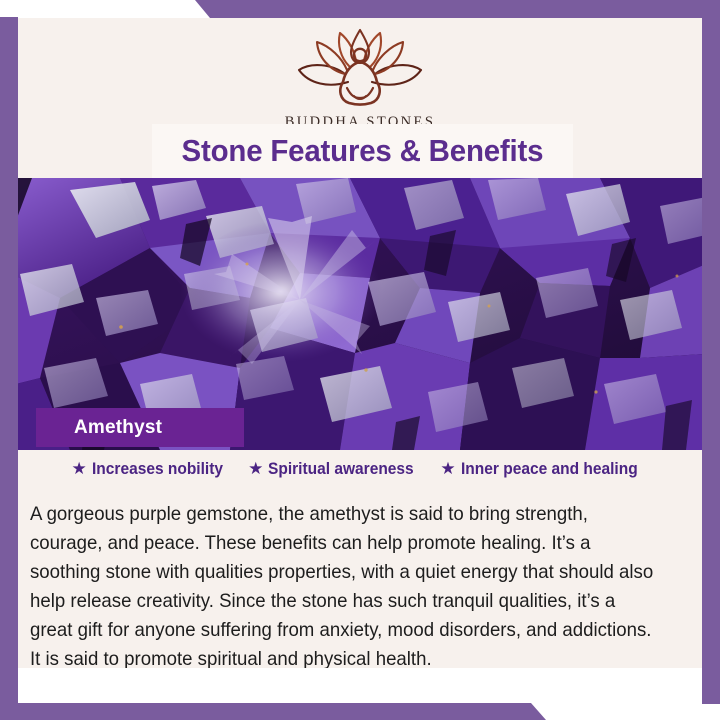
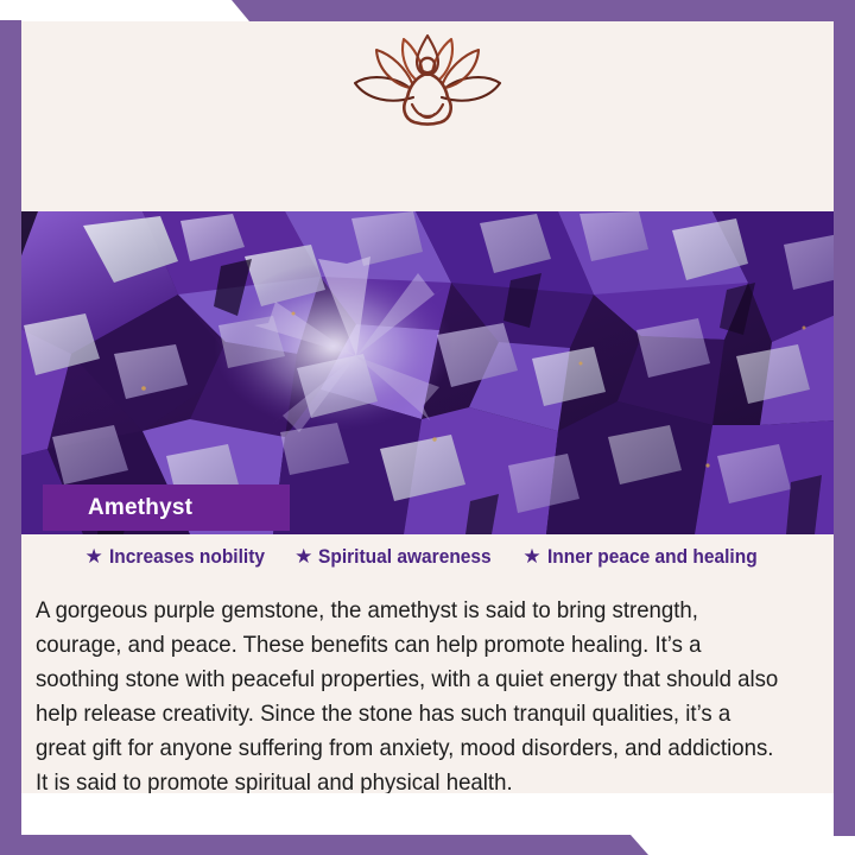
- BUDDHA STONES
- Stone Features & Benefits
  Amethyst
  ★
  Increases nobility
  ★
  Spiritual awareness
  ★
  Inner peace and healing
- A gorgeous purple gemstone, the amethyst is said to bring strength, courage, and peace. These benefits can help promote healing. It’s a soothing stone with qualities properties, with a quiet energy that should also help release creativity. Since the stone has such tranquil qualities, it’s a great gift for anyone suffering from anxiety, mood disorders, and addictions. It is said to promote spiritual and physical health.
+ A gorgeous purple gemstone, the amethyst is said to bring strength, courage, and peace. These benefits can help promote healing. It’s a soothing stone with peaceful properties, with a quiet energy that should also help release creativity. Since the stone has such tranquil qualities, it’s a great gift for anyone suffering from anxiety, mood disorders, and addictions. It is said to promote spiritual and physical health.
